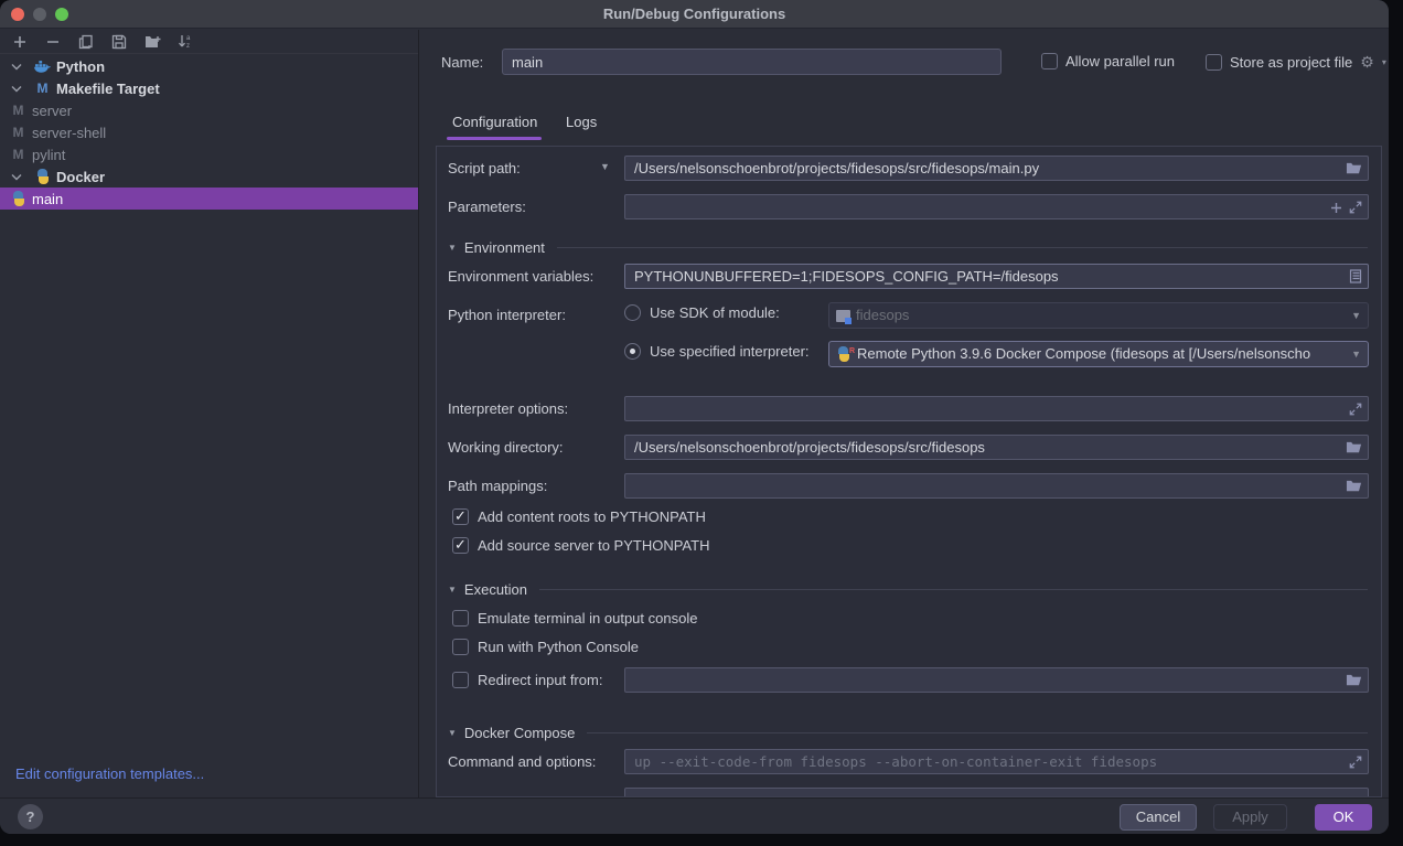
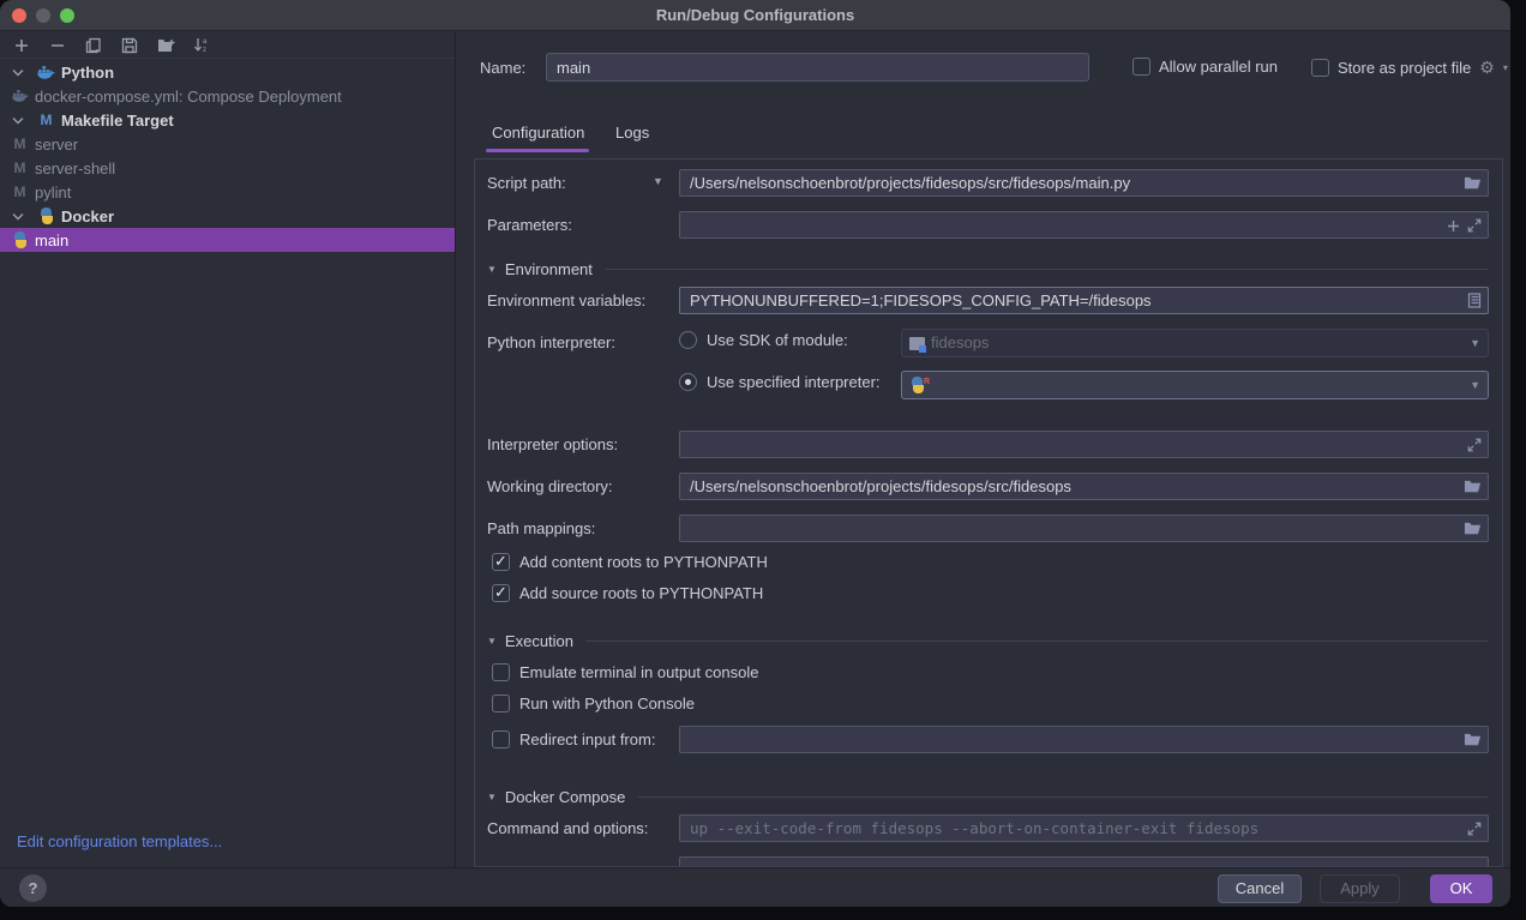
  Run/Debug Configurations
  Python
+ docker-compose.yml: Compose Deployment
  M
  Makefile Target
  M
  server
  M
  server-shell
  M
  pylint
  Docker
  main
  Edit configuration templates...
  Name:
  main
  Allow parallel run
  Store as project file
  ▾
  Configuration
  Logs
  Script path:
  ▼
  /Users/nelsonschoenbrot/projects/fidesops/src/fidesops/main.py
  Parameters:
  ▼
  Environment
  Environment variables:
  PYTHONUNBUFFERED=1;FIDESOPS_CONFIG_PATH=/fidesops
  Python interpreter:
  Use SDK of module:
  fidesops
  ▼
  Use specified interpreter:
- Remote Python 3.9.6 Docker Compose (fidesops at [/Users/nelsonscho
  ▼
  Interpreter options:
  Working directory:
  /Users/nelsonschoenbrot/projects/fidesops/src/fidesops
  Path mappings:
  Add content roots to PYTHONPATH
- Add source server to PYTHONPATH
+ Add source roots to PYTHONPATH
  ▼
  Execution
  Emulate terminal in output console
  Run with Python Console
  Redirect input from:
  ▼
  Docker Compose
  Command and options:
  up --exit-code-from fidesops --abort-on-container-exit fidesops
  ?
  Cancel
  Apply
  OK
